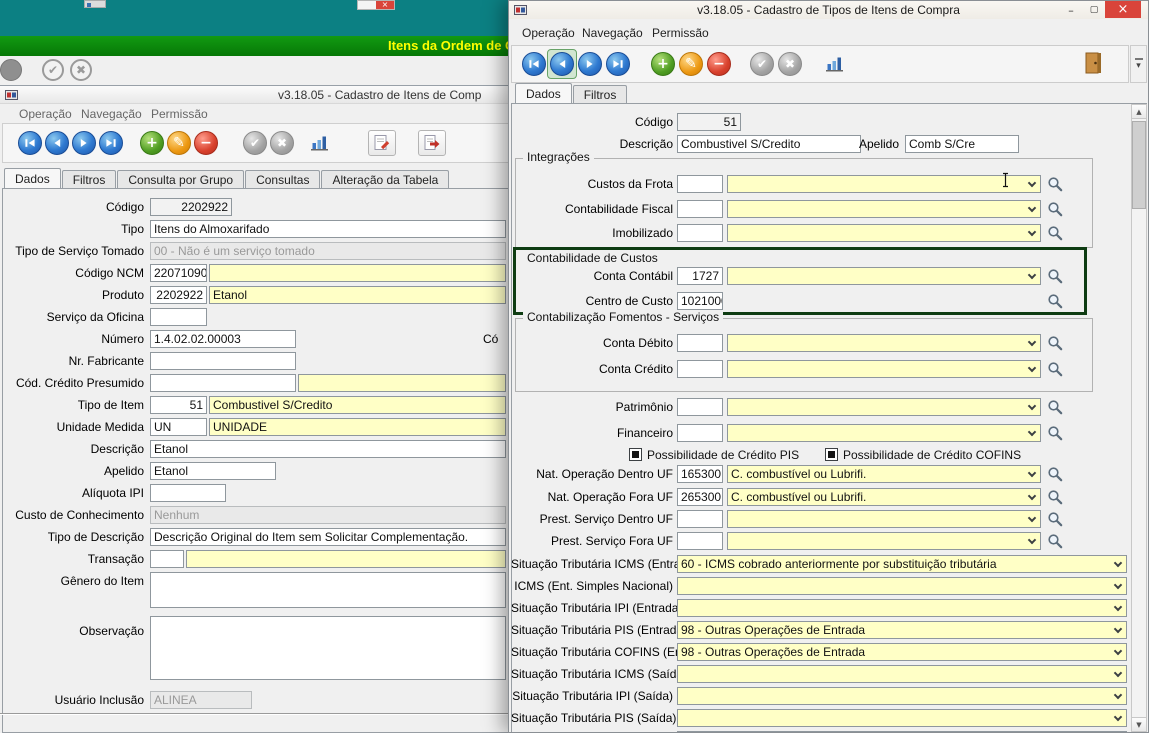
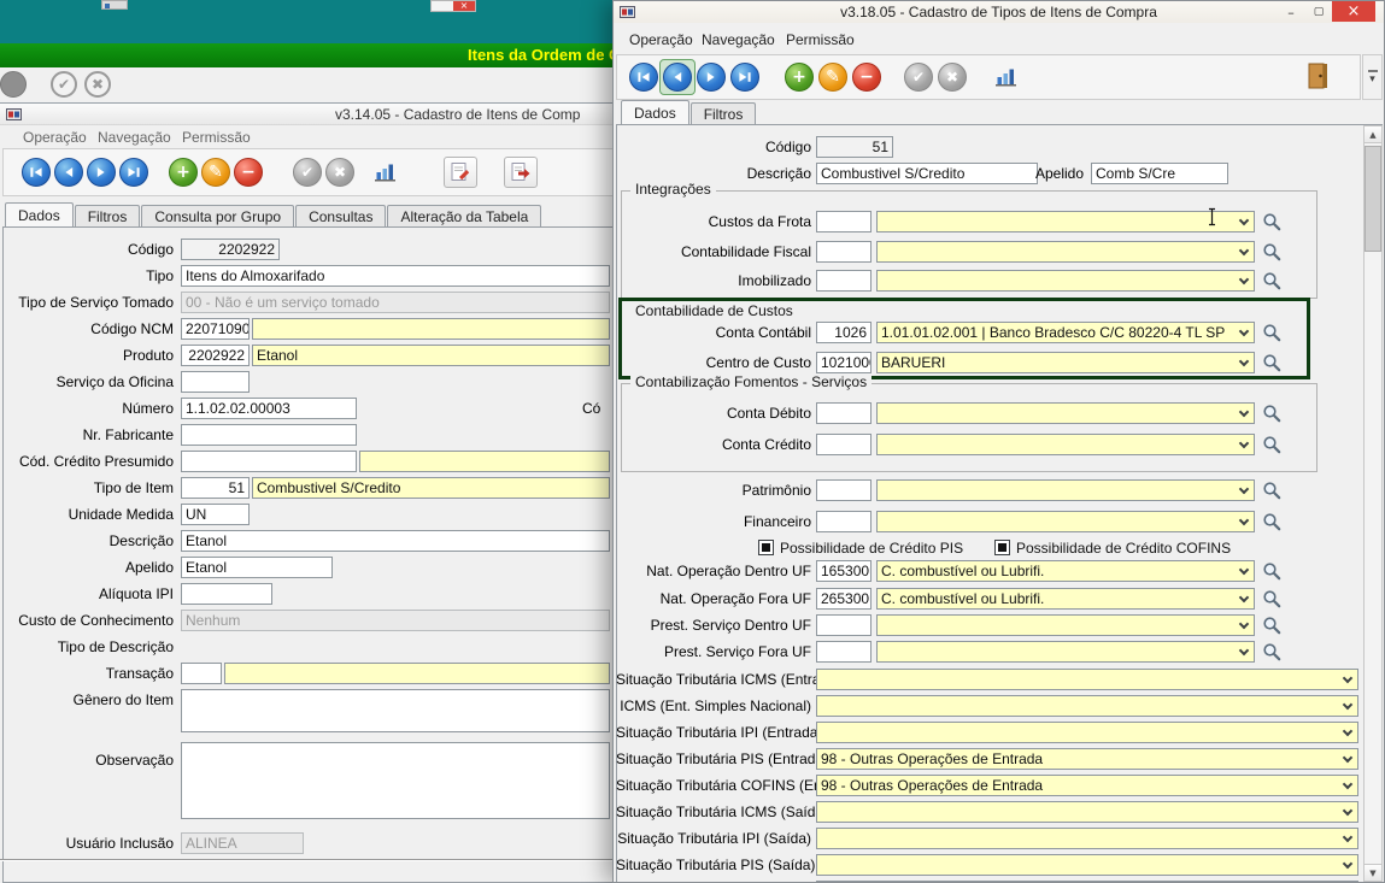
  ×
  Itens da Ordem de
  ✔
  ✖
- v3.18.05 - Cadastro de Itens de Comp
+ v3.14.05 - Cadastro de Itens de Comp
  Operação
  Navegação
  Permissão
  +
  ✎
  −
  ✔
  ✖
  Dados
  Filtros
  Consulta por Grupo
  Consultas
  Alteração da Tabela
  Código
  2202922
  Tipo
  Itens do Almoxarifado
  Tipo de Serviço Tomado
  00 - Não é um serviço tomado
  Código NCM
  22071090
  Produto
  2202922
  Etanol
  Serviço da Oficina
  Número
- 1.4.02.02.00003
+ 1.1.02.02.00003
  Có
  Nr. Fabricante
  Cód. Crédito Presumido
  Tipo de Item
  51
  Combustivel S/Credito
  Unidade Medida
  UN
- UNIDADE
  Descrição
  Etanol
  Apelido
  Etanol
  Alíquota IPI
  Custo de Conhecimento
  Nenhum
  Tipo de Descrição
- Descrição Original do Item sem Solicitar Complementação.
  Transação
  Gênero do Item
  Observação
  Usuário Inclusão
  ALINEA
  v3.18.05 - Cadastro de Tipos de Itens de Compra
  –
  ▢
  ×
  Operação
  Navegação
  Permissão
  ▾
  +
  ✎
  −
  ✔
  ✖
  Dados
  Filtros
  ▲
  ▼
  Código
  51
  Descrição
  Combustivel S/Credito
  Apelido
  Comb S/Cre
  Integrações
  Custos da Frota
  Contabilidade Fiscal
  Imobilizado
  Contabilidade de Custos
  Conta Contábil
- 1727
+ 1026
+ 1.01.01.02.001 | Banco Bradesco C/C 80220-4 TL SP
  Centro de Custo
  102100
+ BARUERI
  Contabilização Fomentos - Serviços
  Conta Débito
  Conta Crédito
  Patrimônio
  Financeiro
  Possibilidade de Crédito PIS
  Possibilidade de Crédito COFINS
  Nat. Operação Dentro UF
  165300
  C. combustível ou Lubrifi.
  Nat. Operação Fora UF
  265300
  C. combustível ou Lubrifi.
  Prest. Serviço Dentro UF
  Prest. Serviço Fora UF
  Situação Tributária ICMS (Entr
- 60 - ICMS cobrado anteriormente por substituição tributária
  ICMS (Ent. Simples Nacional)
  Situação Tributária IPI (Entrada
  Situação Tributária PIS (Entrad
  98 - Outras Operações de Entrada
  Situação Tributária COFINS (E
  98 - Outras Operações de Entrada
  Situação Tributária ICMS (Saíd
  Situação Tributária IPI (Saída)
  Situação Tributária PIS (Saída)
